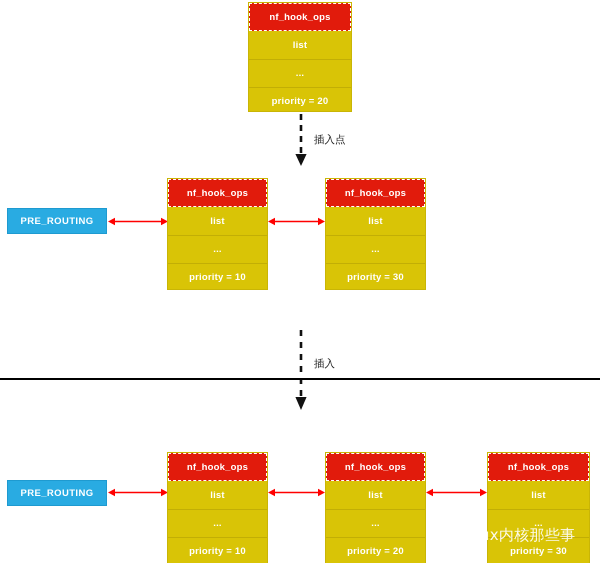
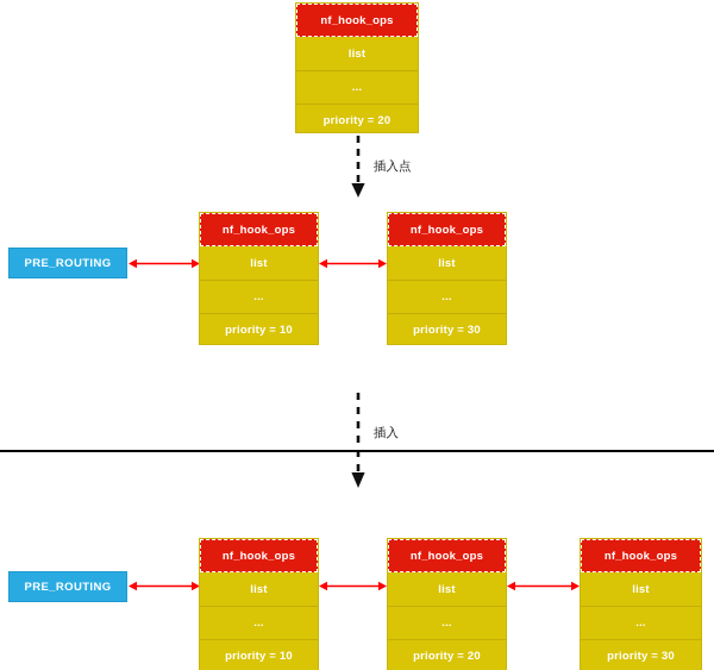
  nf_hook_ops
  list
  ...
  priority = 20
  插入点
  PRE_ROUTING
  nf_hook_ops
  list
  ...
  priority = 10
  nf_hook_ops
  list
  ...
  priority = 30
  插入
  PRE_ROUTING
  nf_hook_ops
  list
  ...
  priority = 10
  nf_hook_ops
  list
  ...
  priority = 20
  nf_hook_ops
  list
  ...
  priority = 30
- Linux内核那些事
